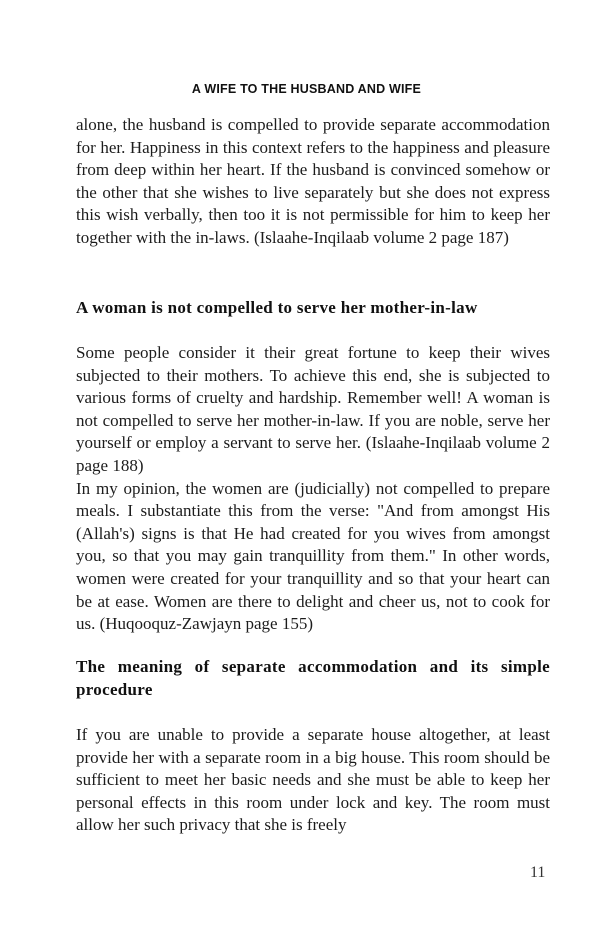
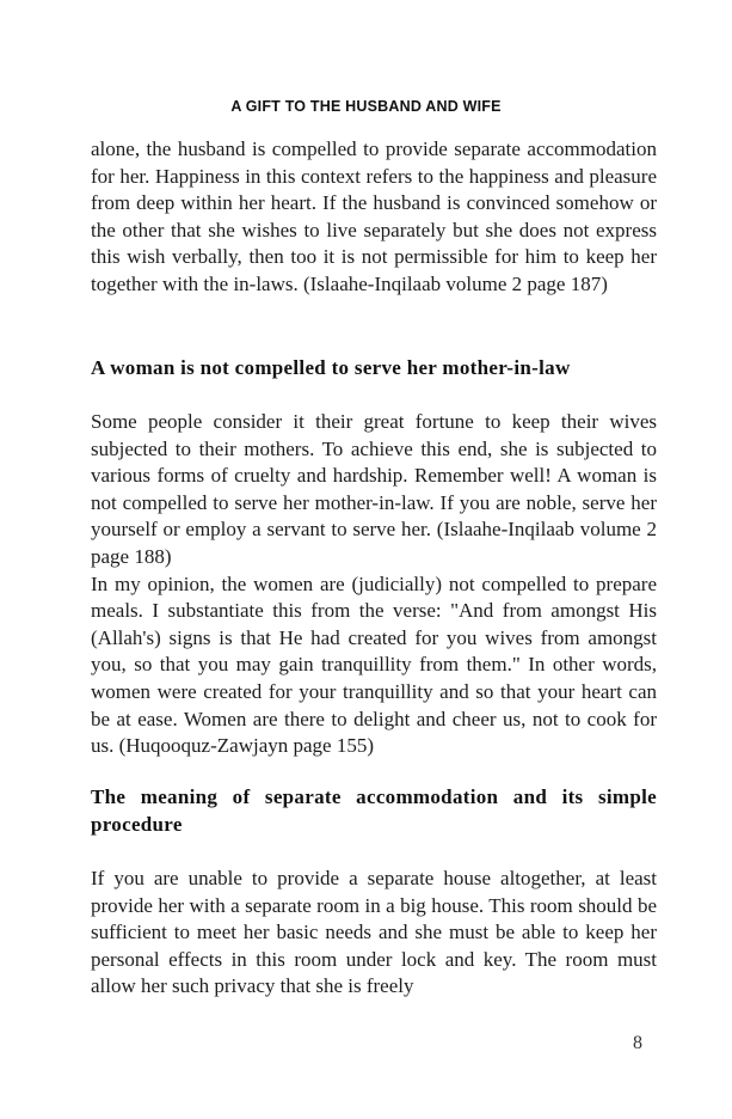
- A WIFE TO THE HUSBAND AND WIFE
+ A GIFT TO THE HUSBAND AND WIFE
  alone, the husband is compelled to provide separate accommodation for her. Happiness in this context refers to the happiness and pleasure from deep within her heart. If the husband is convinced somehow or the other that she wishes to live separately but she does not express this wish verbally, then too it is not permissible for him to keep her together with the in-laws. (Islaahe-Inqilaab volume 2 page 187)
  A woman is not compelled to serve her mother-in-law
  Some people consider it their great fortune to keep their wives subjected to their mothers. To achieve this end, she is subjected to various forms of cruelty and hardship. Remember well! A woman is not compelled to serve her mother-in-law. If you are noble, serve her yourself or employ a servant to serve her. (Islaahe-Inqilaab volume 2 page 188)
  In my opinion, the women are (judicially) not compelled to prepare meals. I substantiate this from the verse: "And from amongst His (Allah's) signs is that He had created for you wives from amongst you, so that you may gain tranquillity from them." In other words, women were created for your tranquillity and so that your heart can be at ease. Women are there to delight and cheer us, not to cook for us. (Huqooquz-Zawjayn page 155)
  The meaning of separate accommodation and its simple procedure
  If you are unable to provide a separate house altogether, at least provide her with a separate room in a big house. This room should be sufficient to meet her basic needs and she must be able to keep her personal effects in this room under lock and key. The room must allow her such privacy that she is freely
- 11
+ 8
